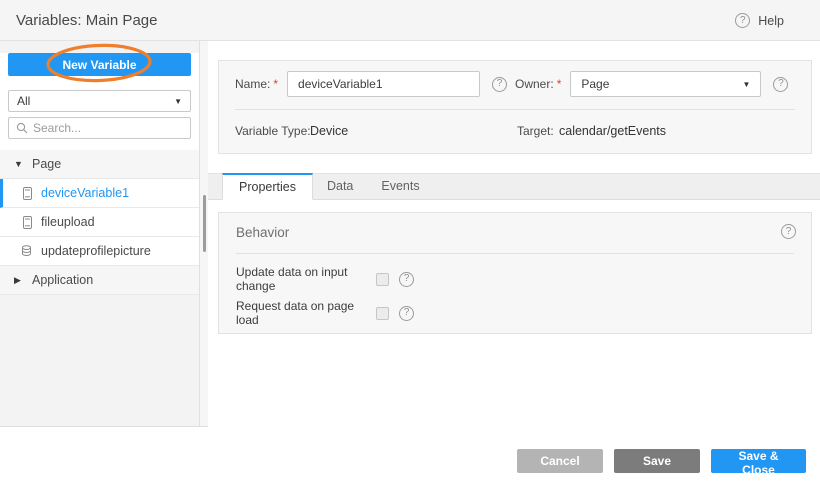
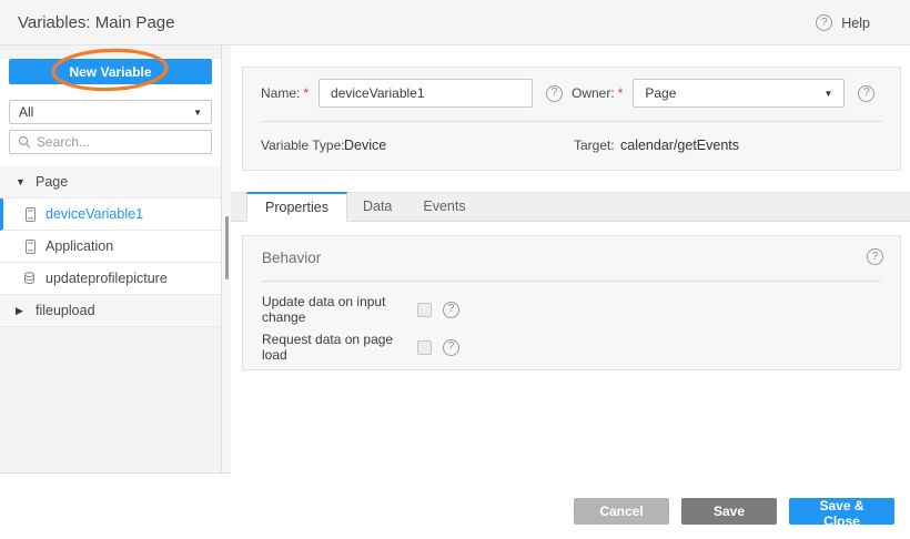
  Variables: Main Page
  Help
  New Variable
  All
  Search...
  Page
  deviceVariable1
- fileupload
+ Application
  updateprofilepicture
- Application
+ fileupload
  Name:
  *
  deviceVariable1
  Owner:
  *
  Page
  Variable Type:
  Device
  Target:
  calendar/getEvents
  Properties
  Data
  Events
  Behavior
  Update data on input change
  Request data on page load
  Cancel
  Save
  Save & Close
